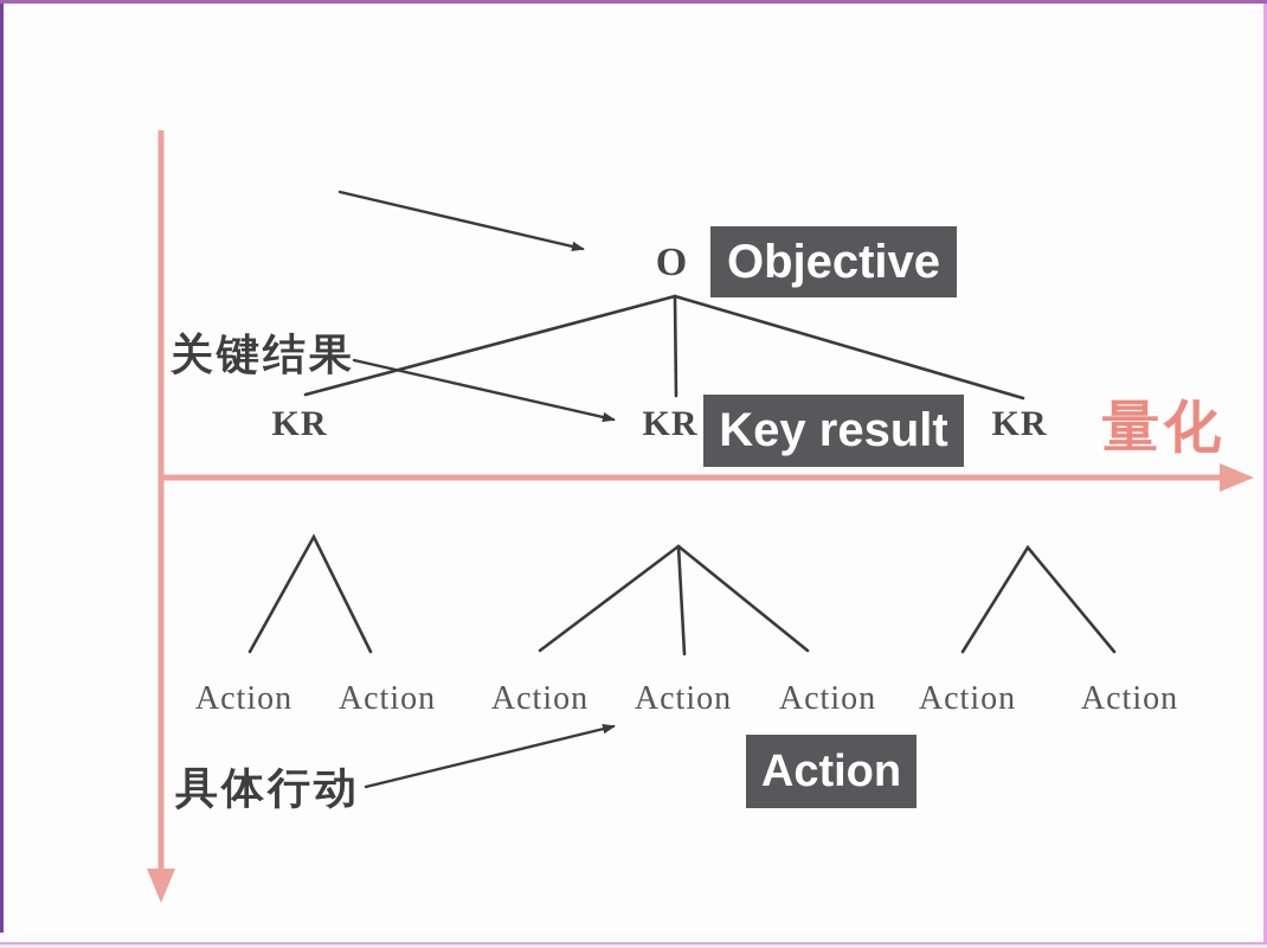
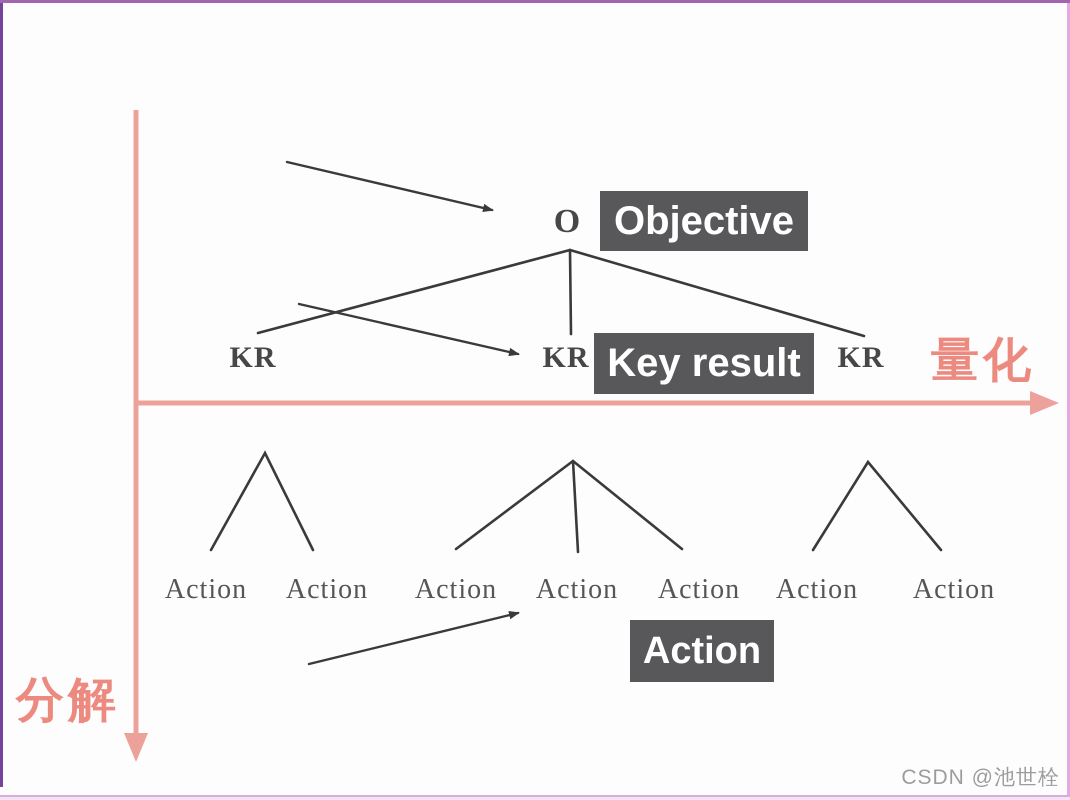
- 关键结果
- 具体行动
  量化
+ 分解
  O
  KR
  KR
  KR
  Action
  Action
  Action
  Action
  Action
  Action
  Action
  Objective
  Key result
  Action
+ CSDN @池世栓
